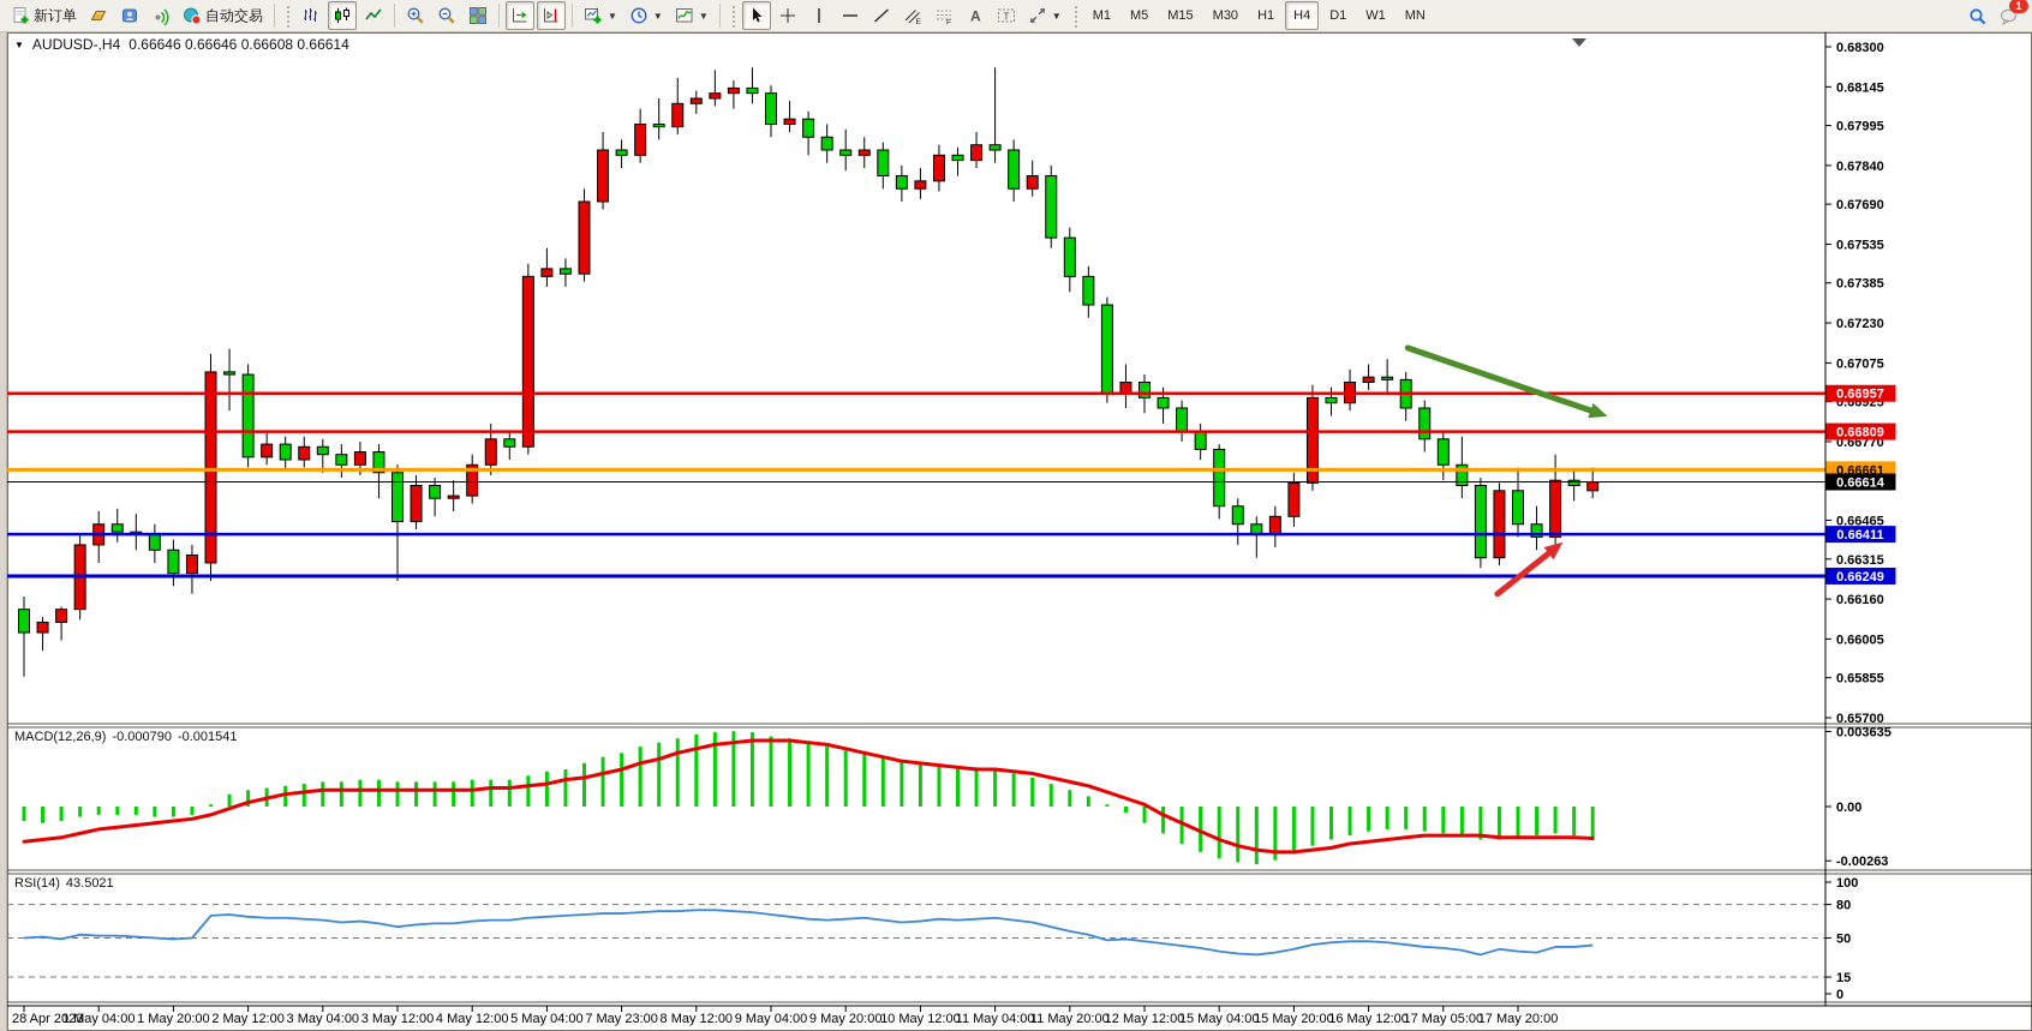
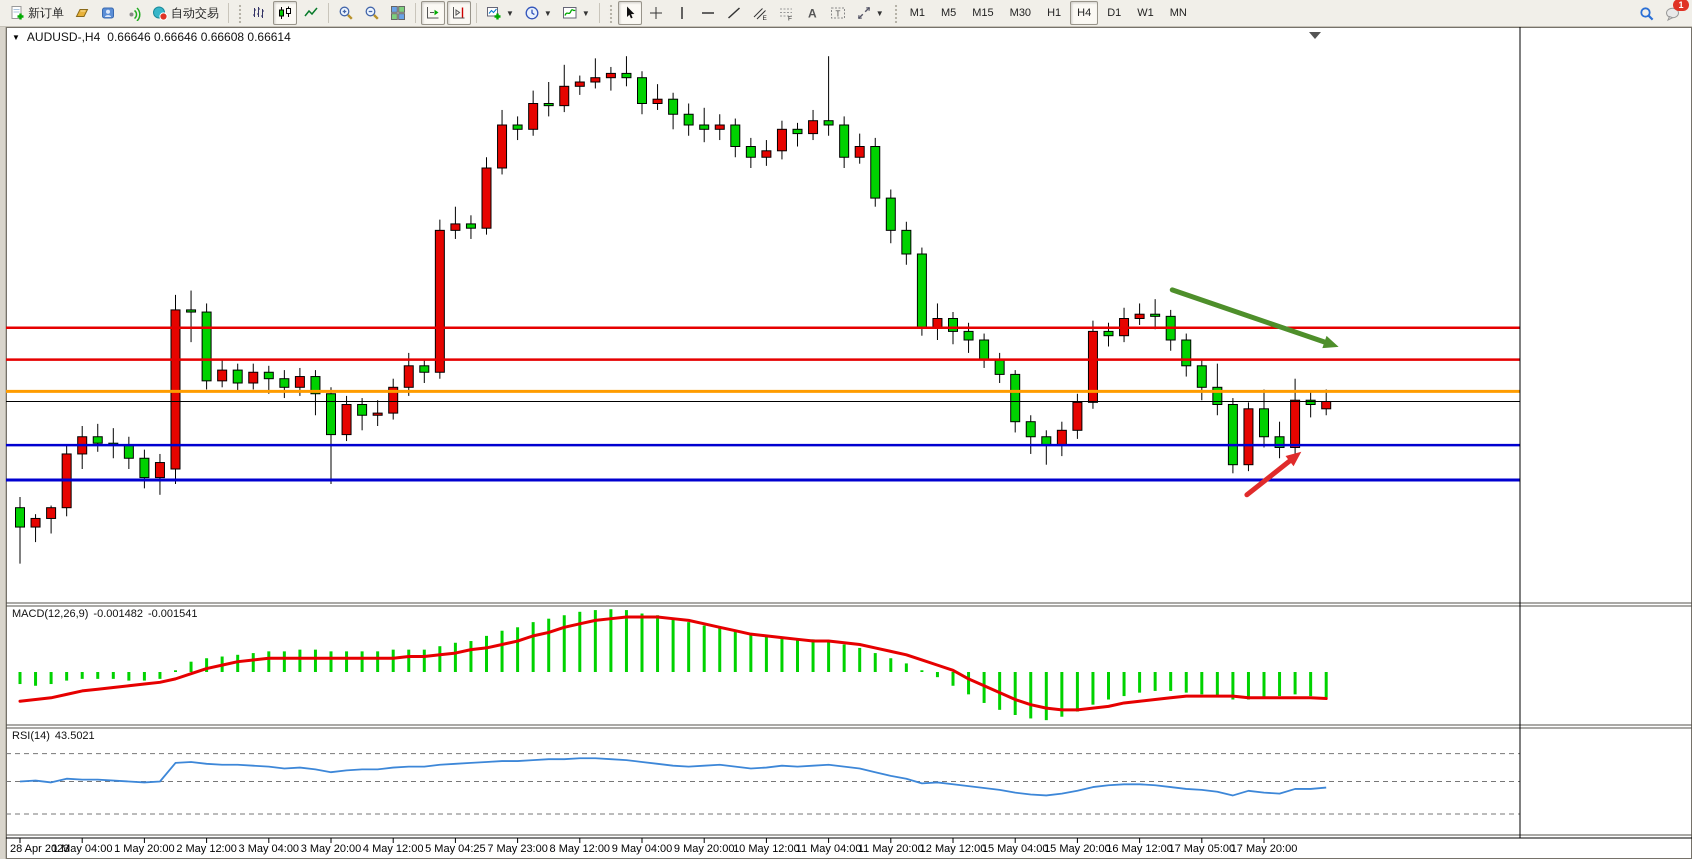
  新订单
  自动交易
  ▼
  ▼
  ▼
  A
  T
  ▼
  M1
  M5
  M15
  M30
  H1
  H4
  D1
  W1
  MN
  1
  ▼
  AUDUSD-,H4
  0.66646 0.66646 0.66608 0.66614
  MACD(12,26,9)
- -0.000790
+ -0.001482
  -0.001541
  RSI(14)
  43.5021
- 0.68300
- 0.68145
- 0.67995
- 0.67840
- 0.67690
- 0.67535
- 0.67385
- 0.67230
- 0.67075
- 0.66925
- 0.66770
- 0.66465
- 0.66315
- 0.66160
- 0.66005
- 0.65855
- 0.65700
- 0.66957
- 0.66809
- 0.66661
- 0.66614
- 0.66411
- 0.66249
- 0.003635
- 0.00
- -0.00263
- 100
- 80
- 50
- 15
- 0
  28 Apr 2023
  1 May 04:00
  1 May 20:00
  2 May 12:00
  3 May 04:00
- 3 May 12:00
+ 3 May 20:00
  4 May 12:00
- 5 May 04:00
+ 5 May 04:25
  7 May 23:00
  8 May 12:00
  9 May 04:00
  9 May 20:00
  10 May 12:00
  11 May 04:00
  11 May 20:00
  12 May 12:00
  15 May 04:00
  15 May 20:00
  16 May 12:00
  17 May 05:00
  17 May 20:00
